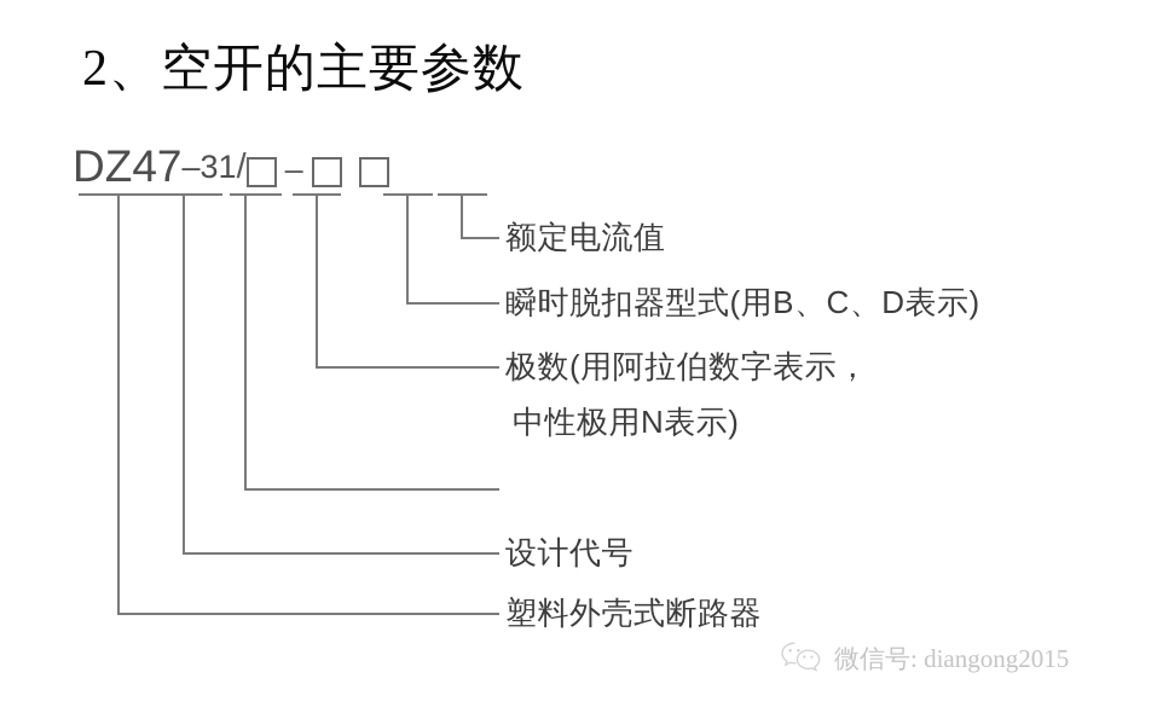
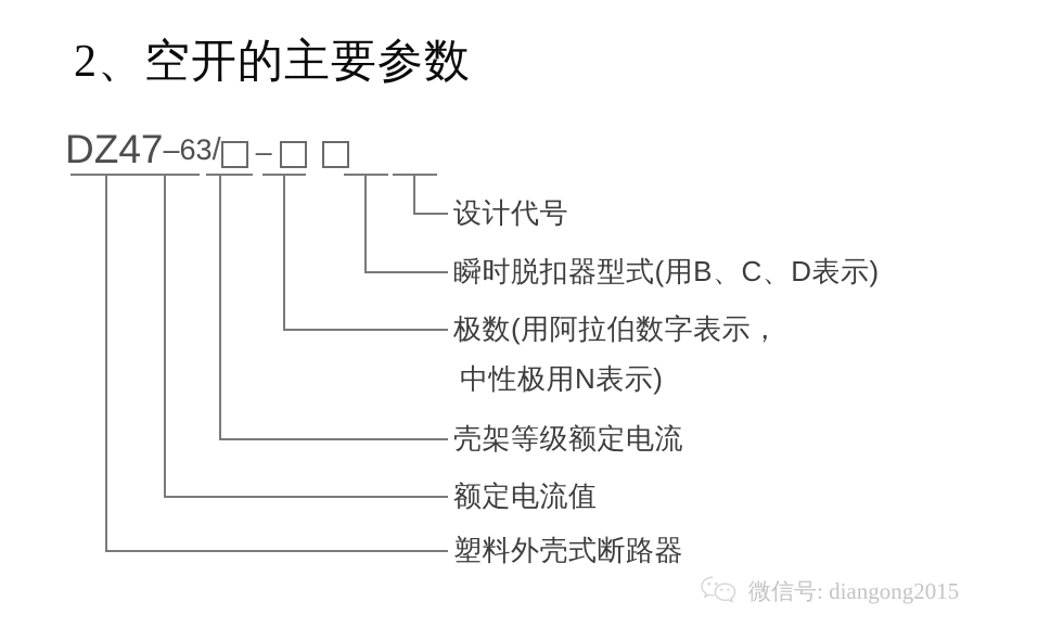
  2、空开的主要参数
- DZ47–31/ –
+ DZ47–63/ –
- 额定电流值
+ 设计代号
  瞬时脱扣器型式(用B、C、D表示)
  极数(用阿拉伯数字表示，
  中性极用N表示)
+ 壳架等级额定电流
- 设计代号
+ 额定电流值
  塑料外壳式断路器
  微信号: diangong2015
